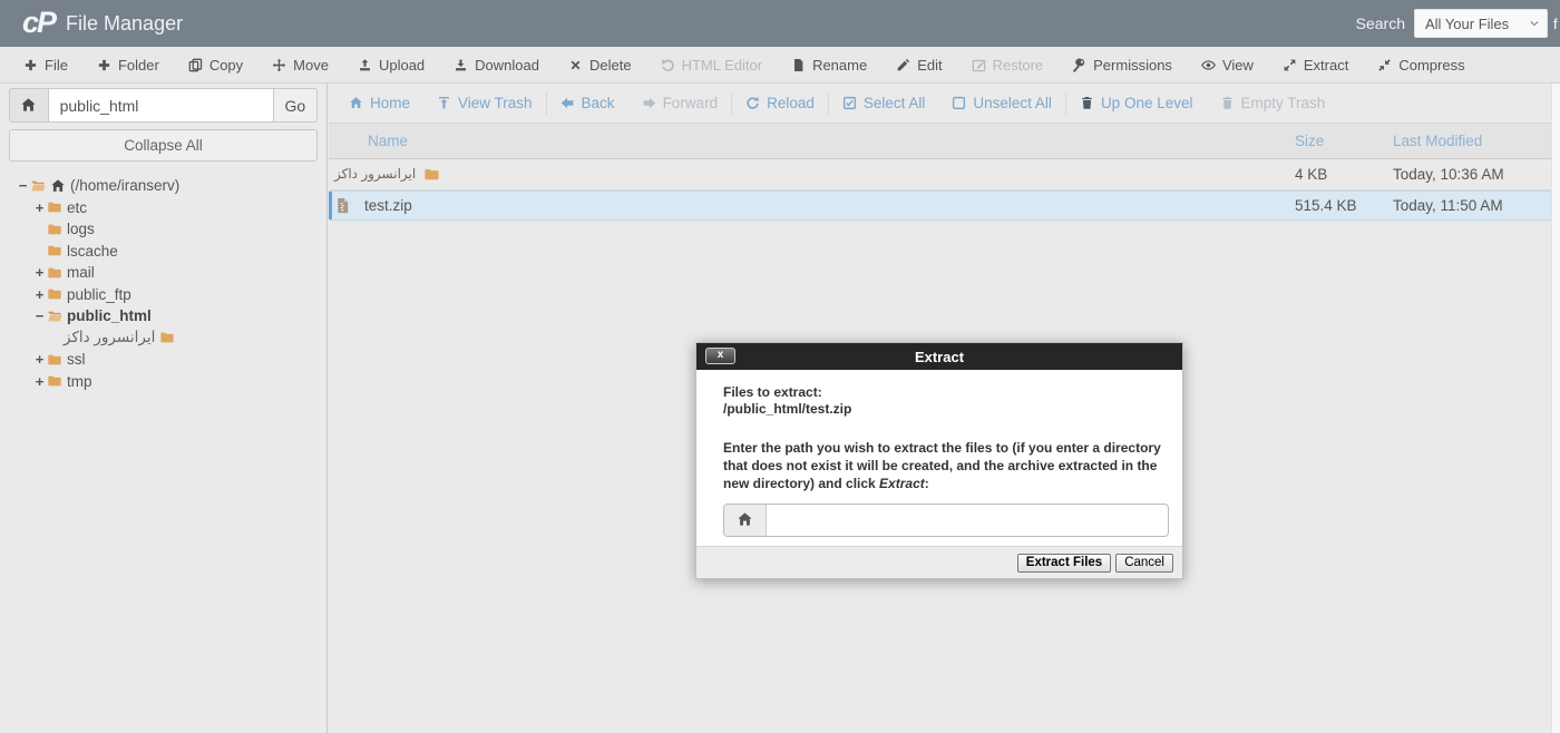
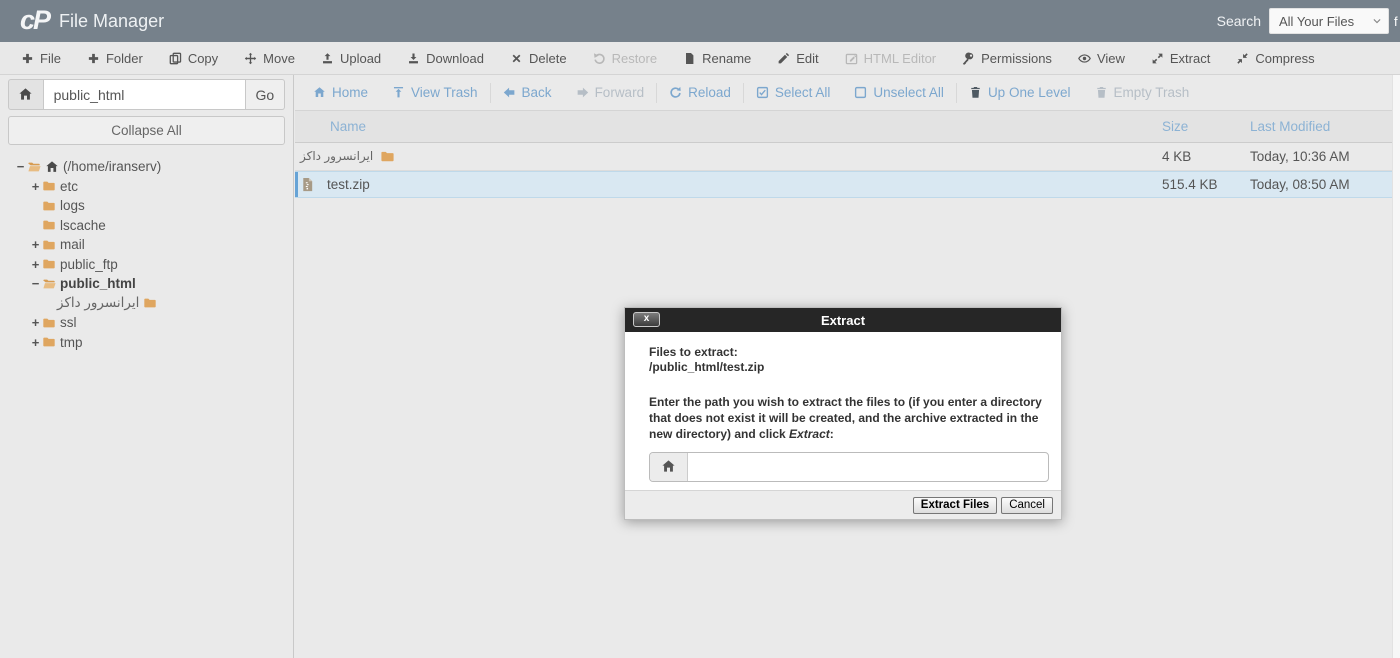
  cP
  File Manager
  Search
  All Your Files
  f
  File
  Folder
  Copy
  Move
  Upload
  Download
  Delete
- HTML Editor
+ Restore
  Rename
  Edit
- Restore
+ HTML Editor
  Permissions
  View
  Extract
  Compress
  public_html
  Go
  Collapse All
  −
  (/home/iranserv)
  +
  etc
  logs
  lscache
  +
  mail
  +
  public_ftp
  −
  public_html
  ايرانسرور داكز
  +
  ssl
  +
  tmp
  Home
  View Trash
  Back
  Forward
  Reload
  Select All
  Unselect All
  Up One Level
  Empty Trash
  Name
  Size
  Last Modified
  ايرانسرور داكز
  4 KB
  Today, 10:36 AM
  test.zip
  515.4 KB
- Today, 11:50 AM
+ Today, 08:50 AM
  x
  Extract
  Files to extract:
  /public_html/test.zip
  Enter the path you wish to extract the files to (if you enter a directory that does not exist it will be created, and the archive extracted in the new directory) and click Extract:
  Extract Files
  Cancel
